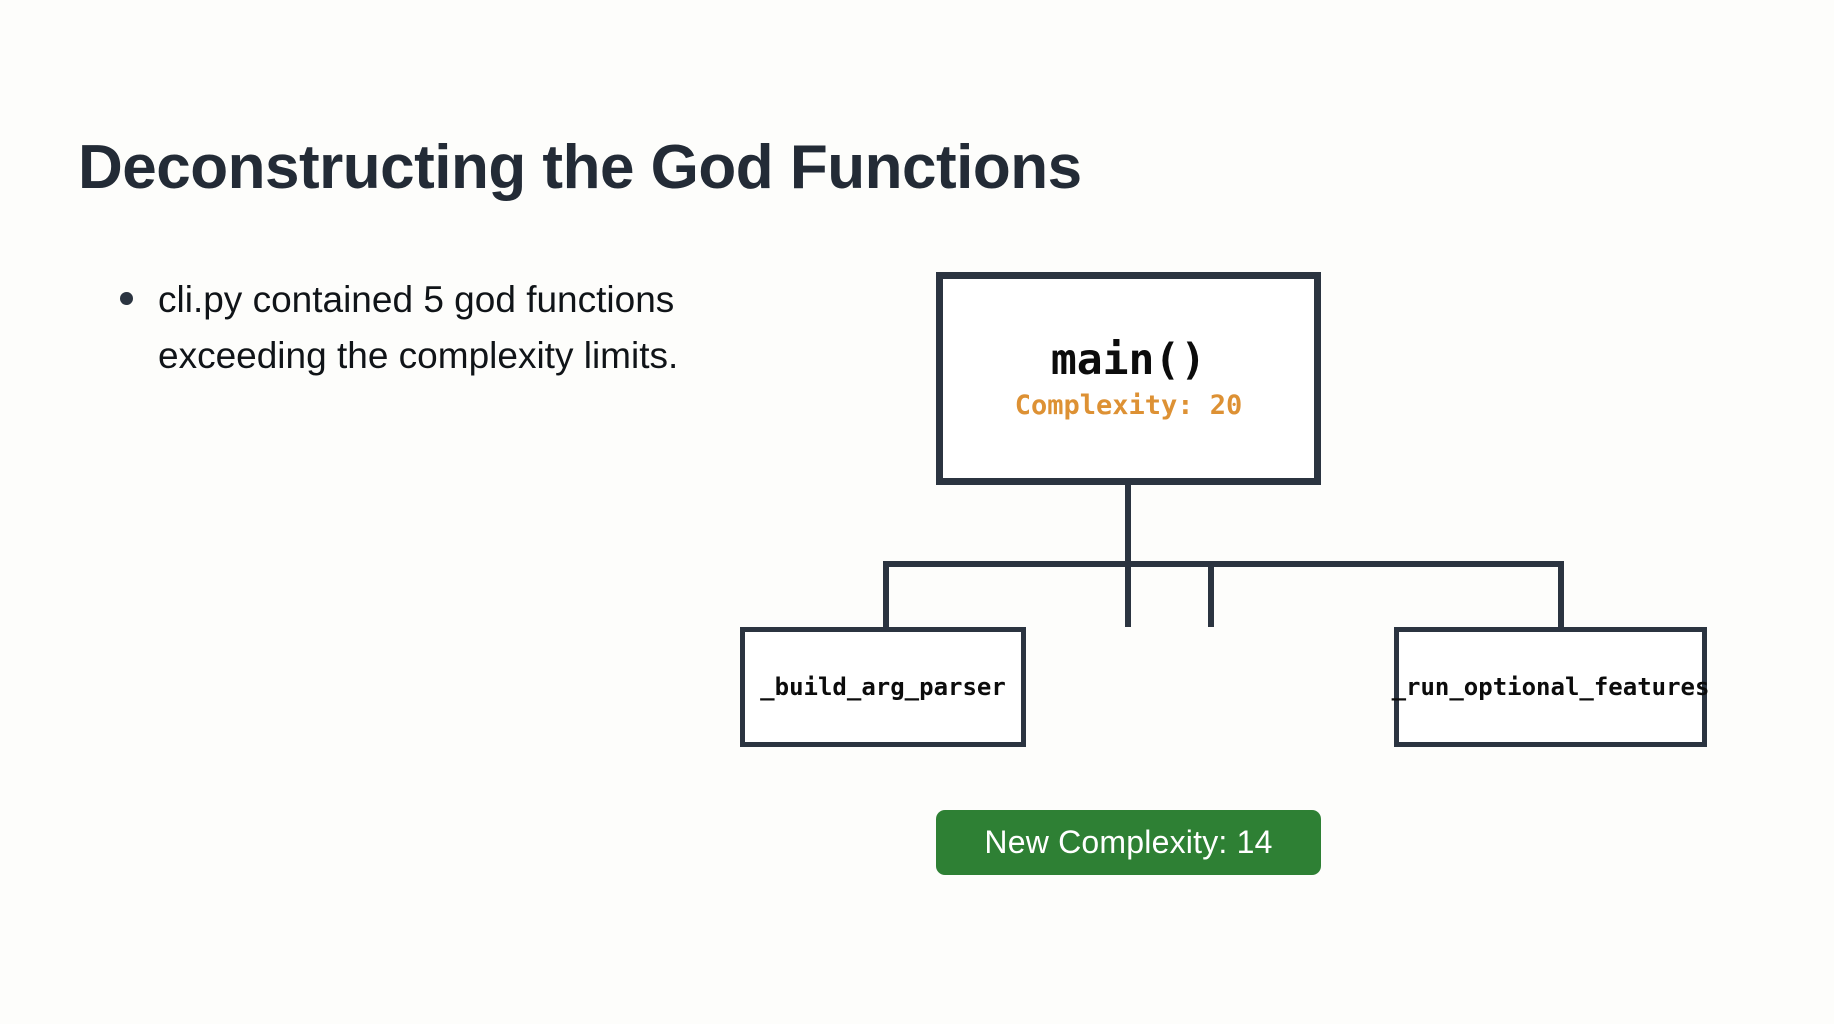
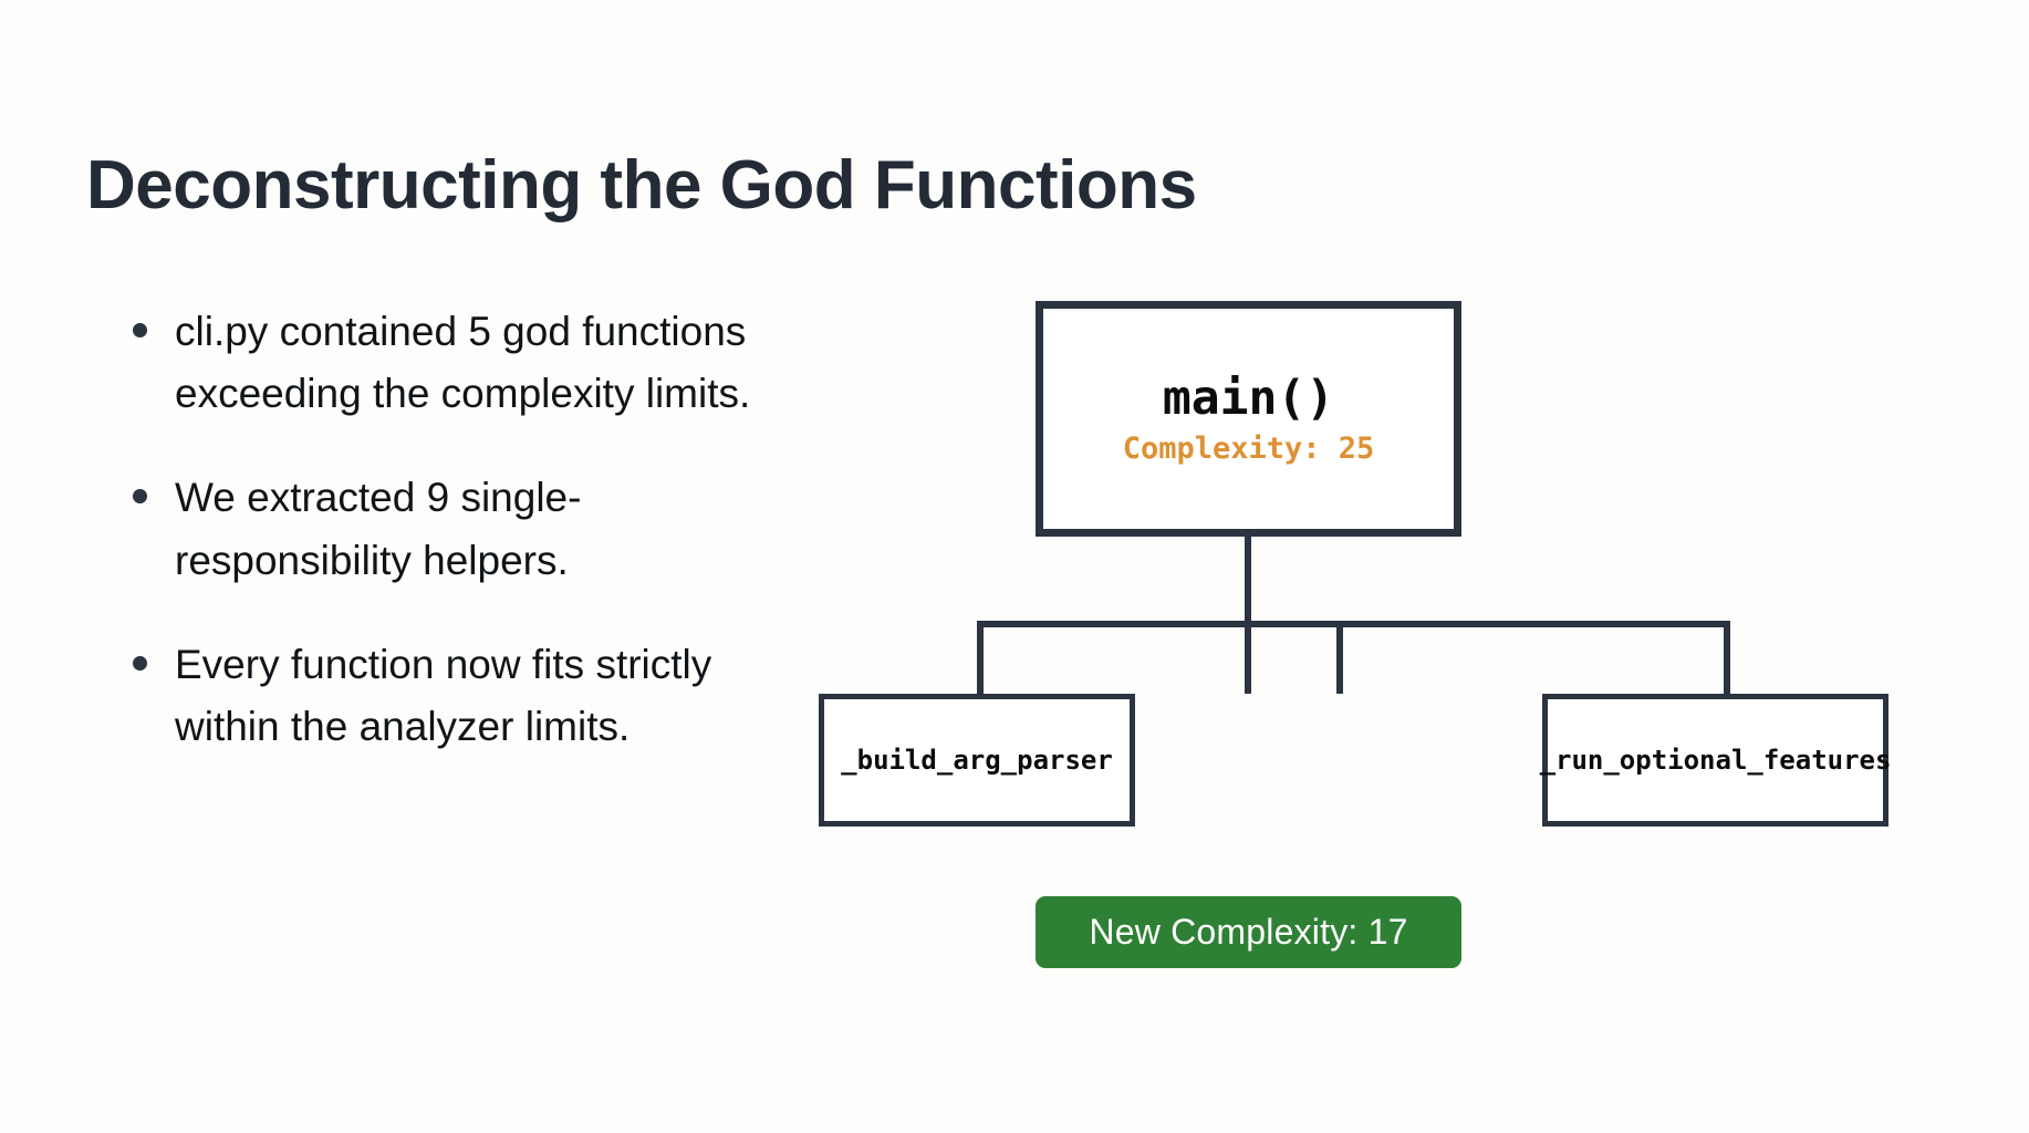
  Deconstructing the God Functions
  cli.py contained 5 god functions exceeding the complexity limits.
+ We extracted 9 single-responsibility helpers.
+ Every function now fits strictly within the analyzer limits.
  main()
- Complexity: 20
+ Complexity: 25
  _build_arg_parser
  _run_optional_features
- New Complexity: 14
+ New Complexity: 17
